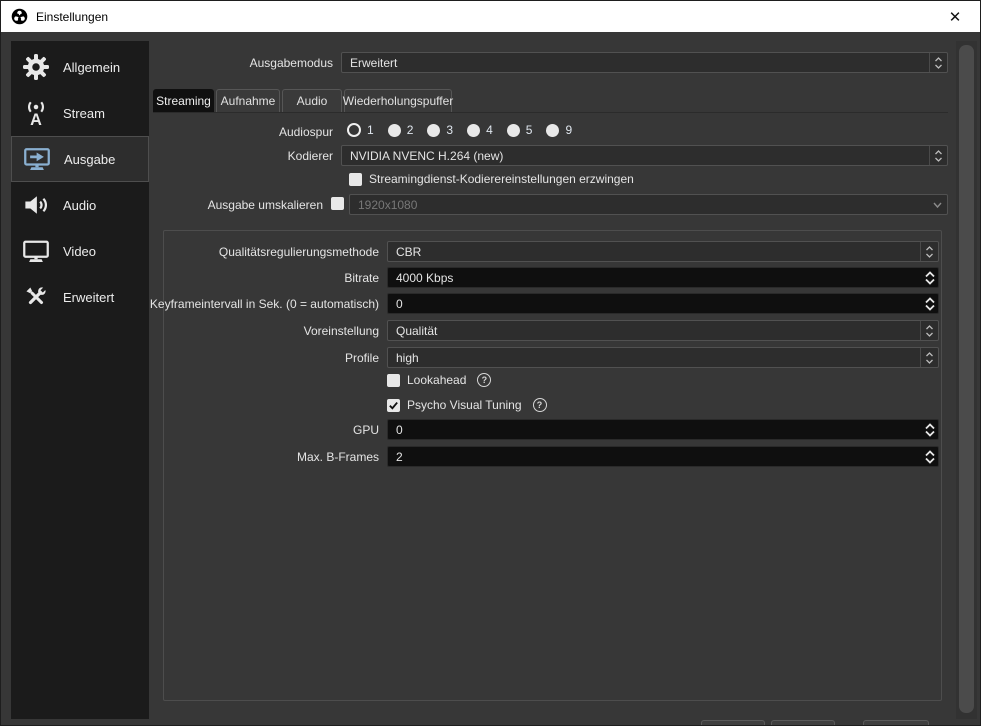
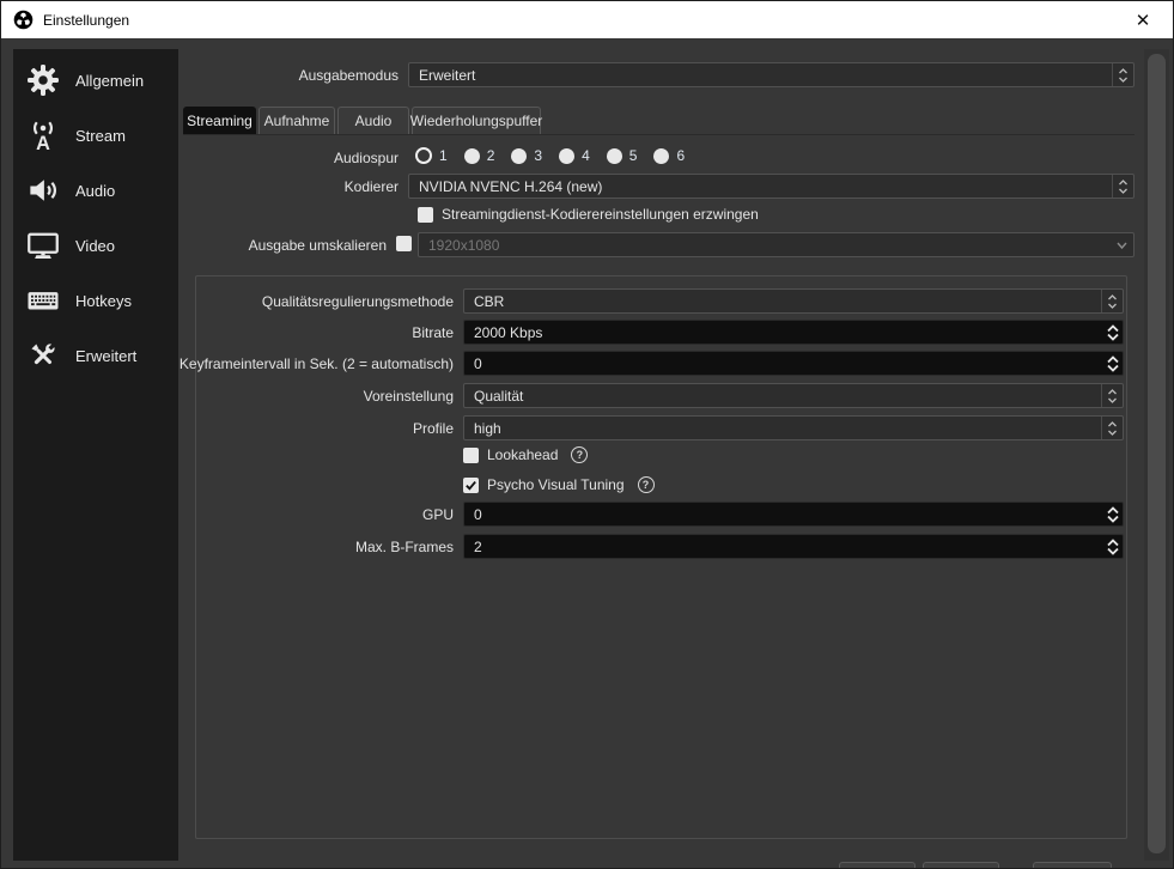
  Einstellungen
  ✕
  Allgemein
  A
  Stream
- Ausgabe
  Audio
  Video
+ Hotkeys
  Erweitert
  Ausgabemodus
  Erweitert
  Streaming
  Aufnahme
  Audio
  Wiederholungspuffer
  Audiospur
  1
  2
  3
  4
  5
- 9
+ 6
  Kodierer
  NVIDIA NVENC H.264 (new)
  Streamingdienst-Kodierereinstellungen erzwingen
  Ausgabe umskalieren
  1920x1080
  Qualitätsregulierungsmethode
  CBR
  Bitrate
- 4000 Kbps
+ 2000 Kbps
- Keyframeintervall in Sek. (0 = automatisch)
+ Keyframeintervall in Sek. (2 = automatisch)
  0
  Voreinstellung
  Qualität
  Profile
  high
  Lookahead
  ?
  Psycho Visual Tuning
  ?
  GPU
  0
  Max. B-Frames
  2
